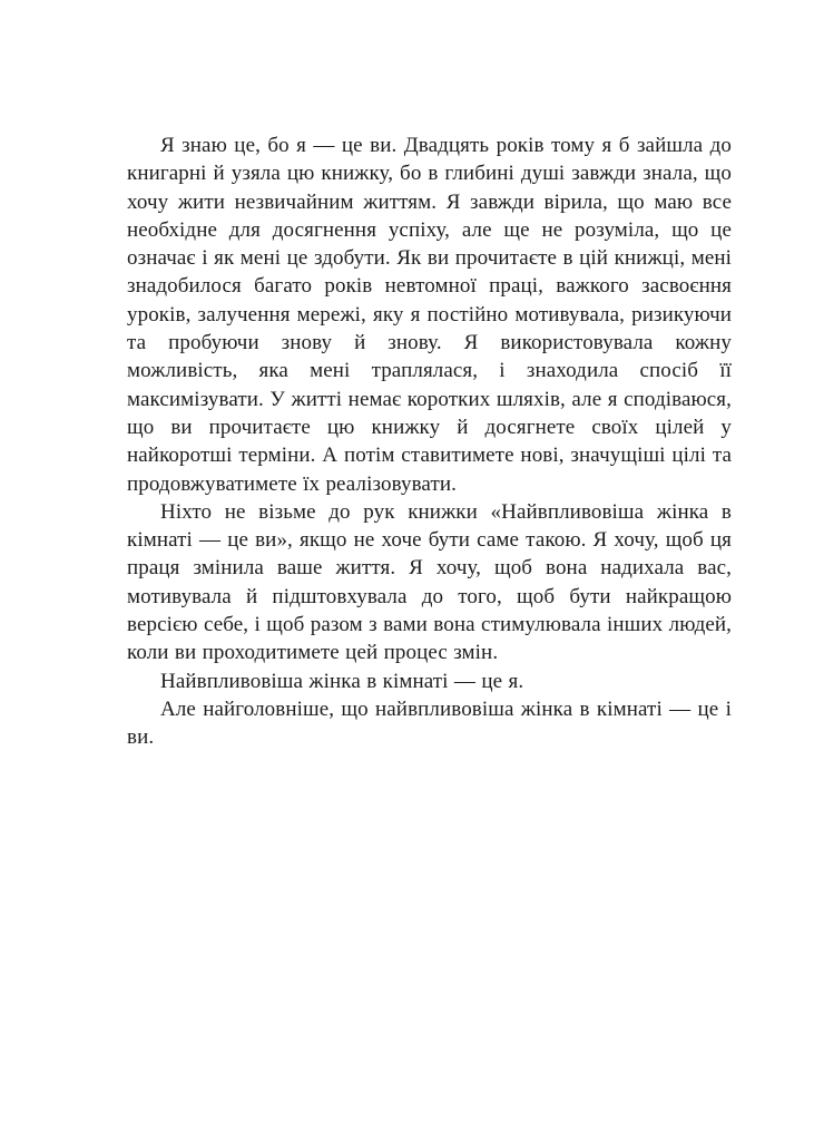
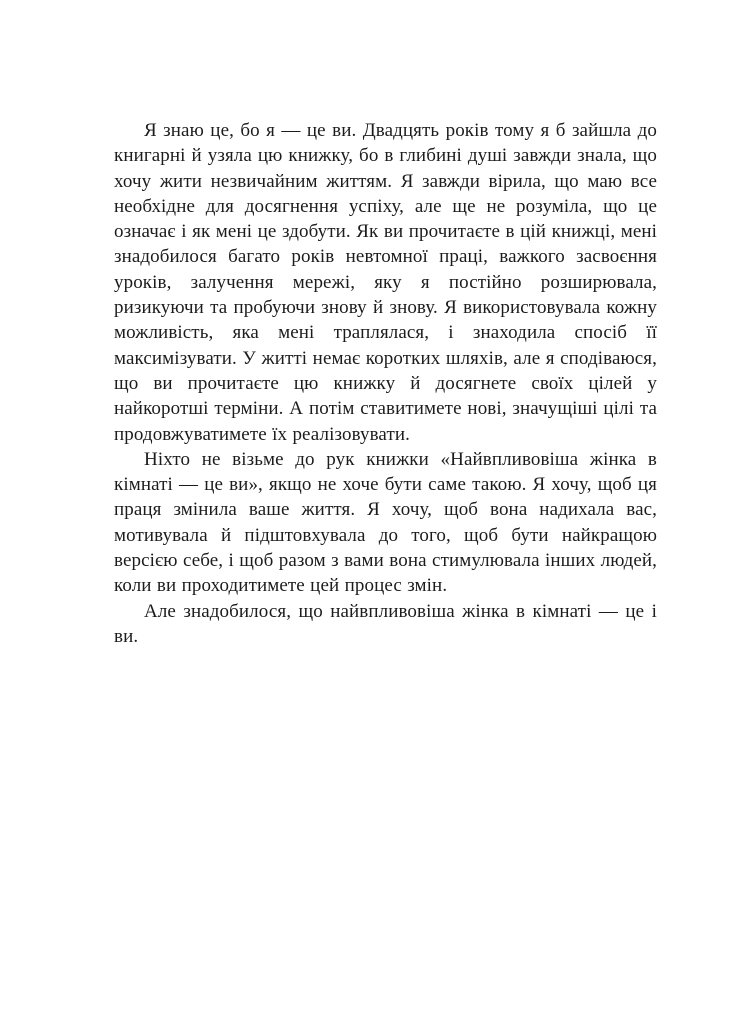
- Я знаю це, бо я — це ви. Двадцять років тому я б зайшла до книгарні й узяла цю книжку, бо в глибині душі завжди знала, що хочу жити незвичайним життям. Я завжди вірила, що маю все необхідне для досягнення успіху, але ще не розуміла, що це означає і як мені це здобути. Як ви прочитаєте в цій книжці, мені знадобилося багато років невтомної праці, важкого засвоєння уроків, залучення мережі, яку я постійно мотивувала, ризикуючи та пробуючи знову й знову. Я використовувала кожну можливість, яка мені траплялася, і знаходила спосіб її максимізувати. У житті немає коротких шляхів, але я сподіваюся, що ви прочитаєте цю книжку й досягнете своїх цілей у найкоротші терміни. А потім ставитимете нові, значущіші цілі та продовжуватимете їх реалізовувати.
+ Я знаю це, бо я — це ви. Двадцять років тому я б зайшла до книгарні й узяла цю книжку, бо в глибині душі завжди знала, що хочу жити незвичайним життям. Я завжди вірила, що маю все необхідне для досягнення успіху, але ще не розуміла, що це означає і як мені це здобути. Як ви прочитаєте в цій книжці, мені знадобилося багато років невтомної праці, важкого засвоєння уроків, залучення мережі, яку я постійно розширювала, ризикуючи та пробуючи знову й знову. Я використовувала кожну можливість, яка мені траплялася, і знаходила спосіб її максимізувати. У житті немає коротких шляхів, але я сподіваюся, що ви прочитаєте цю книжку й досягнете своїх цілей у найкоротші терміни. А потім ставитимете нові, значущіші цілі та продовжуватимете їх реалізовувати.
  Ніхто не візьме до рук книжки «Найвпливовіша жінка в кімнаті — це ви», якщо не хоче бути саме такою. Я хочу, щоб ця праця змінила ваше життя. Я хочу, щоб вона надихала вас, мотивувала й підштовхувала до того, щоб бути найкращою версією себе, і щоб разом з вами вона стимулювала інших людей, коли ви проходитимете цей процес змін.
- Найвпливовіша жінка в кімнаті — це я.
- Але найголовніше, що найвпливовіша жінка в кімнаті — це і ви.
+ Але знадобилося, що найвпливовіша жінка в кімнаті — це і ви.
